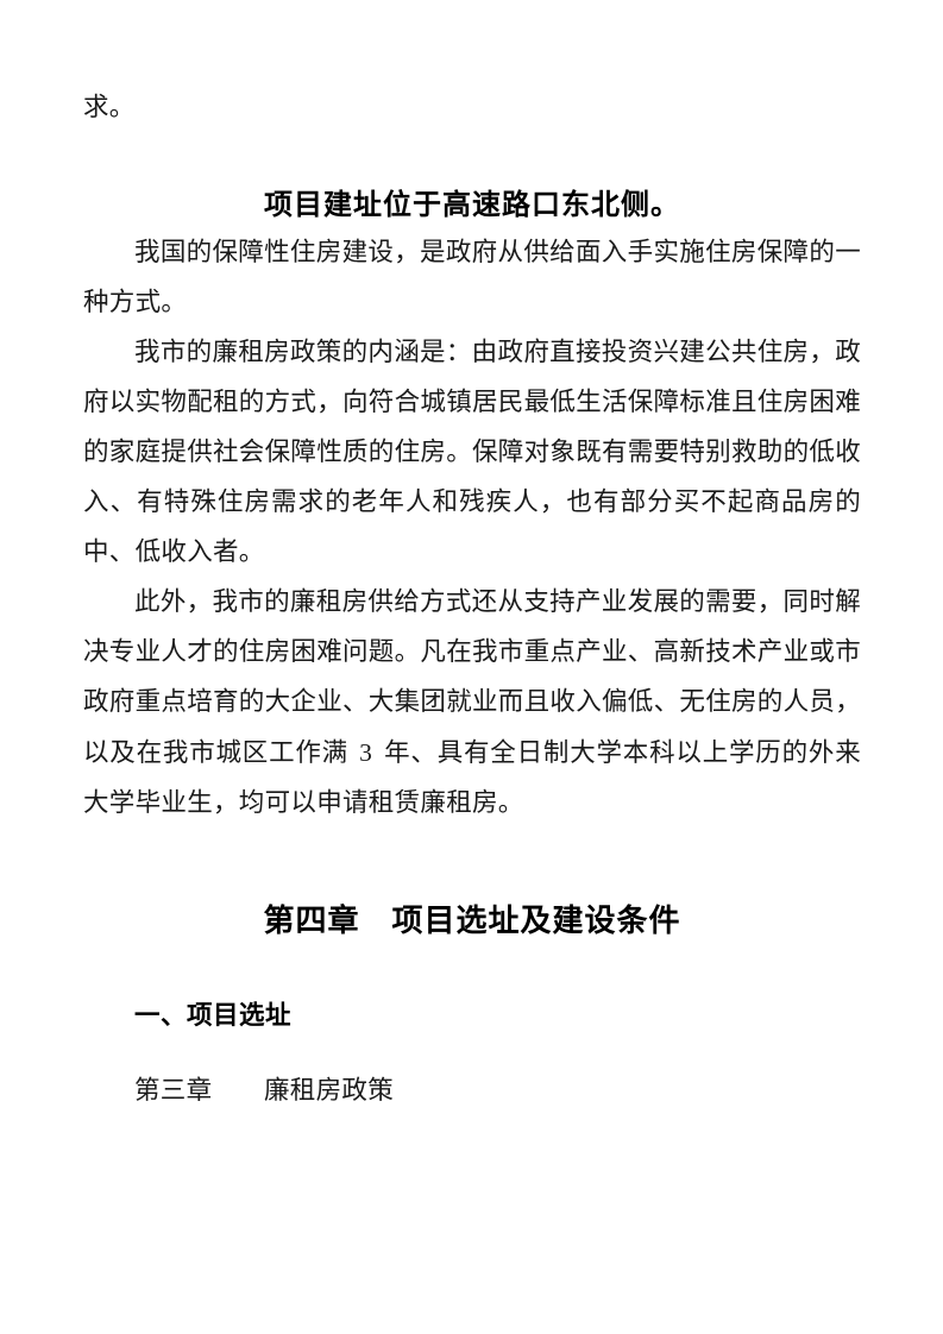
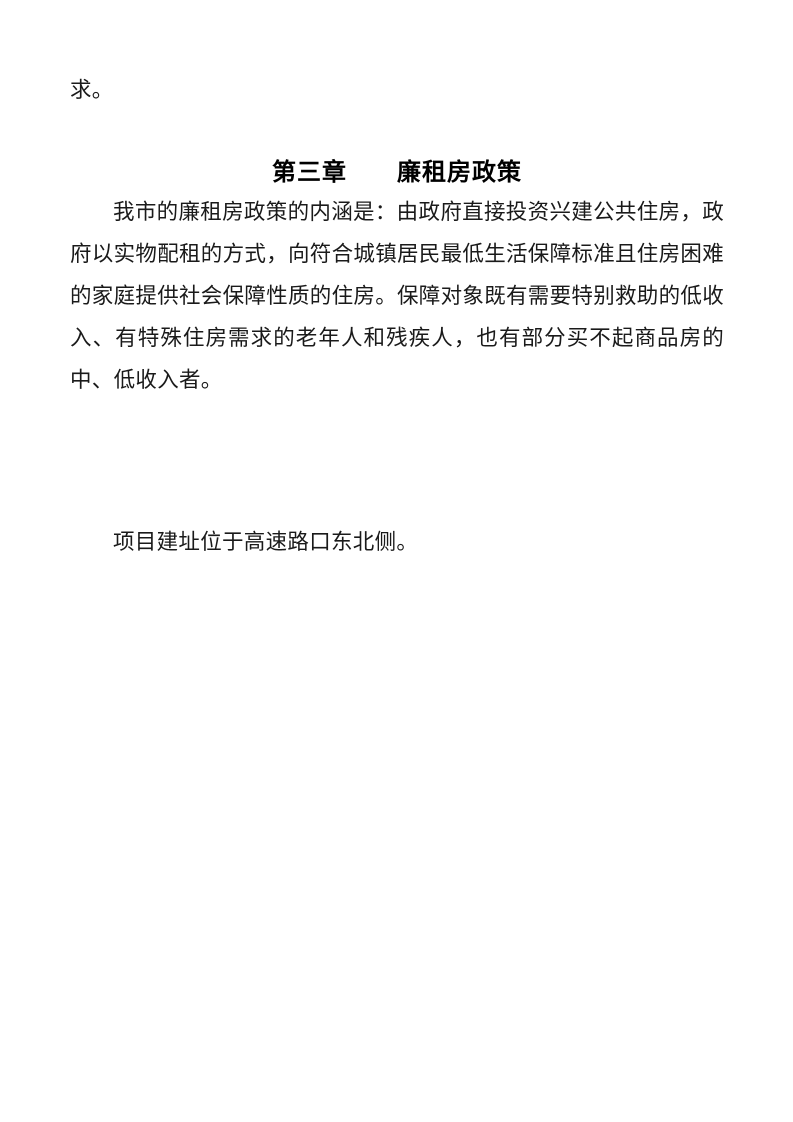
  求。
- 项目建址位于高速路口东北侧。
+ 第三章 廉租房政策
- 我国的保障性住房建设，是政府从供给面入手实施住房保障的一种方式。
  我市的廉租房政策的内涵是：由政府直接投资兴建公共住房，政府以实物配租的方式，向符合城镇居民最低生活保障标准且住房困难的家庭提供社会保障性质的住房。保障对象既有需要特别救助的低收入、有特殊住房需求的老年人和残疾人，也有部分买不起商品房的中、低收入者。
- 此外，我市的廉租房供给方式还从支持产业发展的需要，同时解决专业人才的住房困难问题。凡在我市重点产业、高新技术产业或市政府重点培育的大企业、大集团就业而且收入偏低、无住房的人员，以及在我市城区工作满 3 年、具有全日制大学本科以上学历的外来大学毕业生，均可以申请租赁廉租房。
- 第四章 项目选址及建设条件
- 一、项目选址
- 第三章 廉租房政策
+ 项目建址位于高速路口东北侧。
